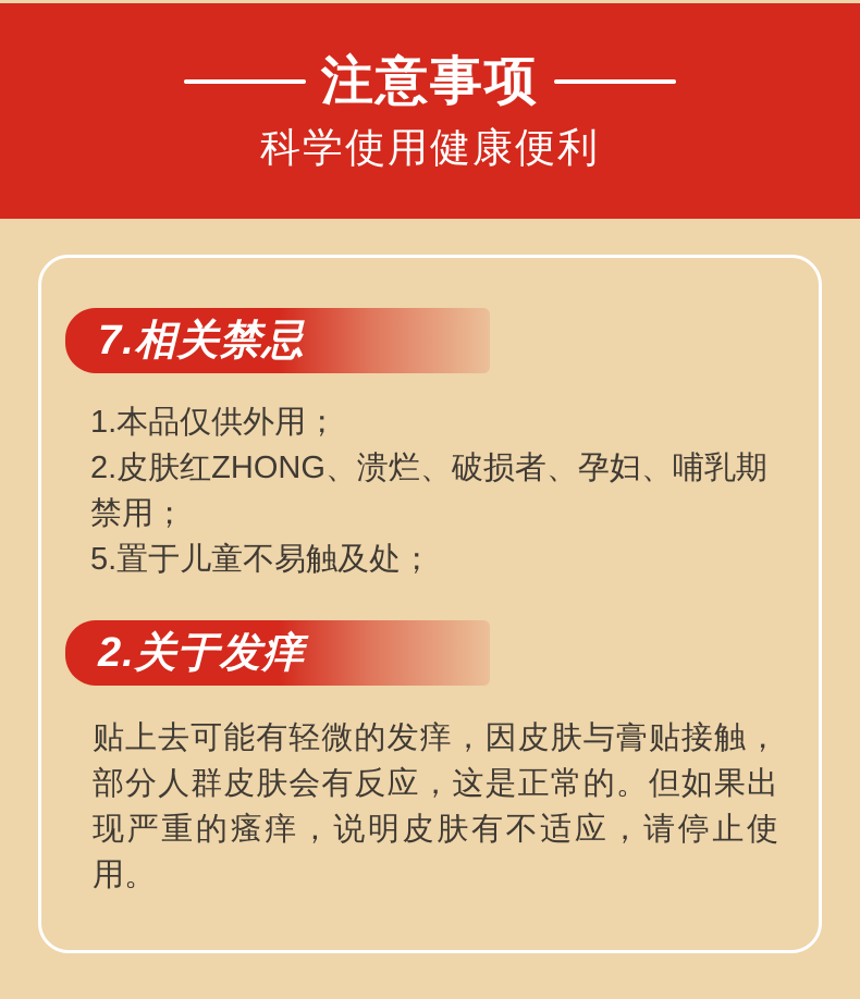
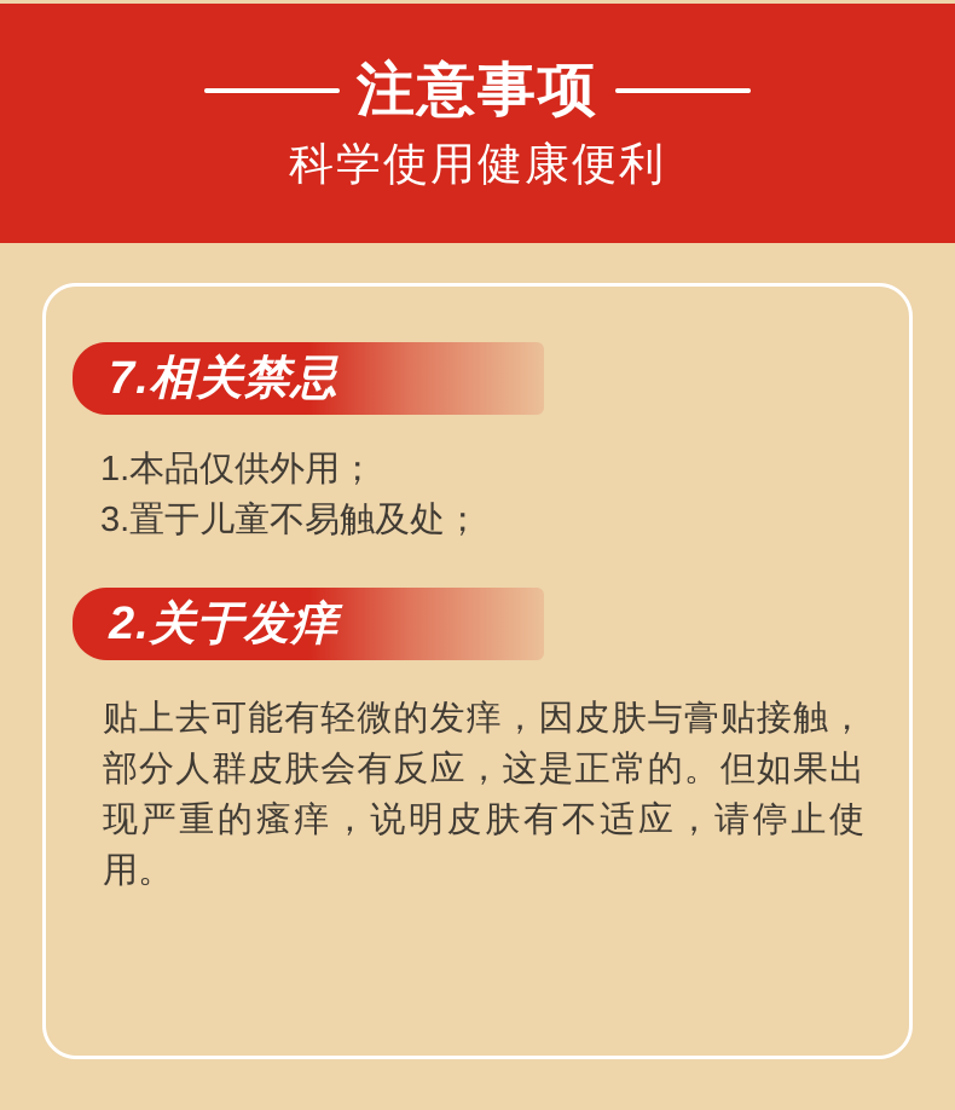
  注意事项
  科学使用健康便利
  7.相关禁忌
  1.本品仅供外用；
- 2.皮肤红ZHONG、溃烂、破损者、孕妇、哺乳期禁用；
- 5.置于儿童不易触及处；
+ 3.置于儿童不易触及处；
  2.关于发痒
  贴上去可能有轻微的发痒，因皮肤与膏贴接触，部分人群皮肤会有反应，这是正常的。但如果出现严重的瘙痒，说明皮肤有不适应，请停止使用。
